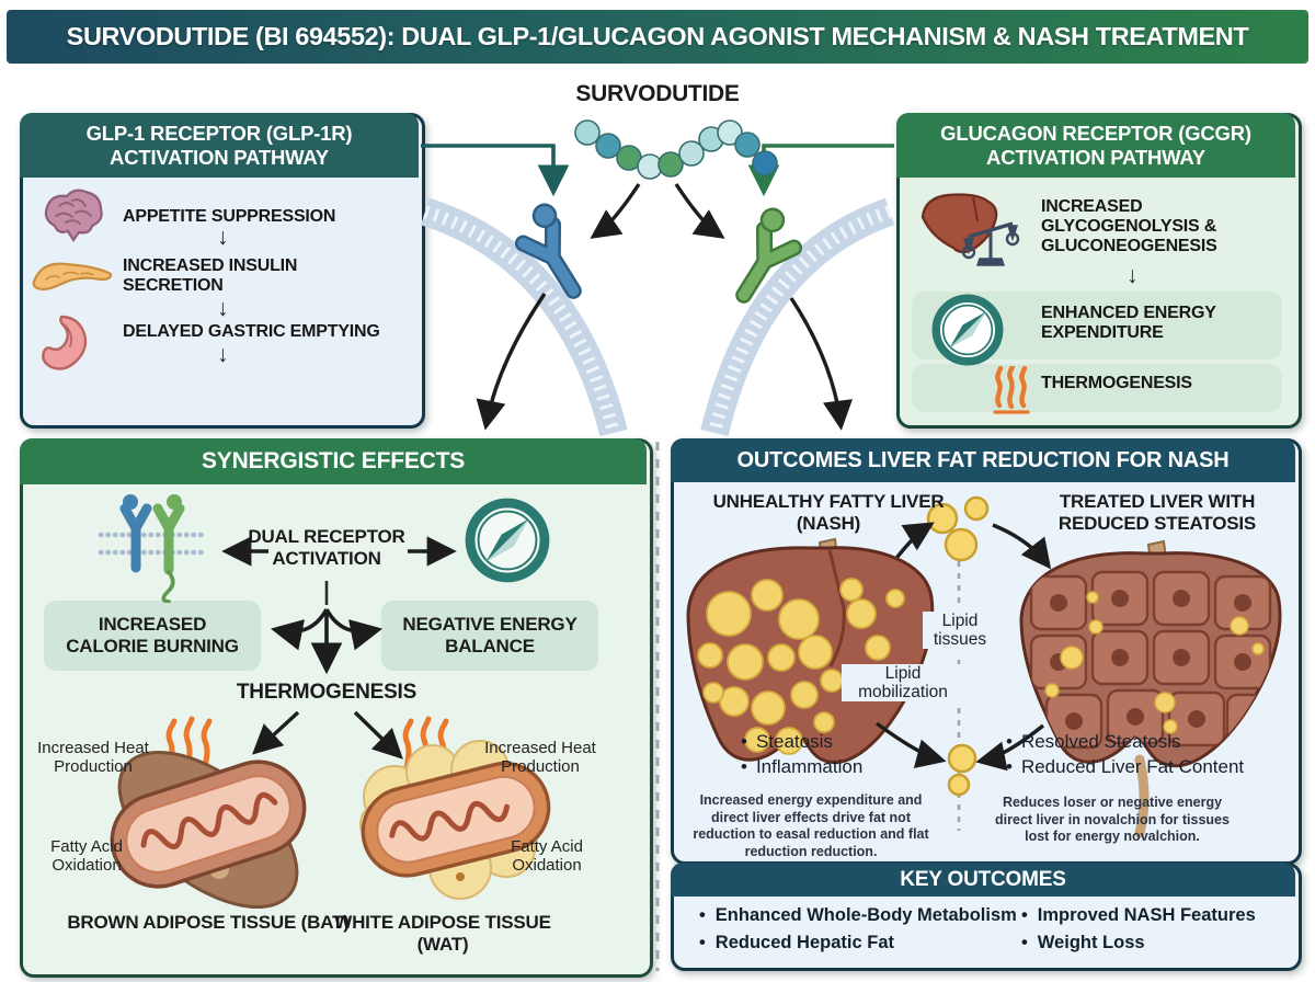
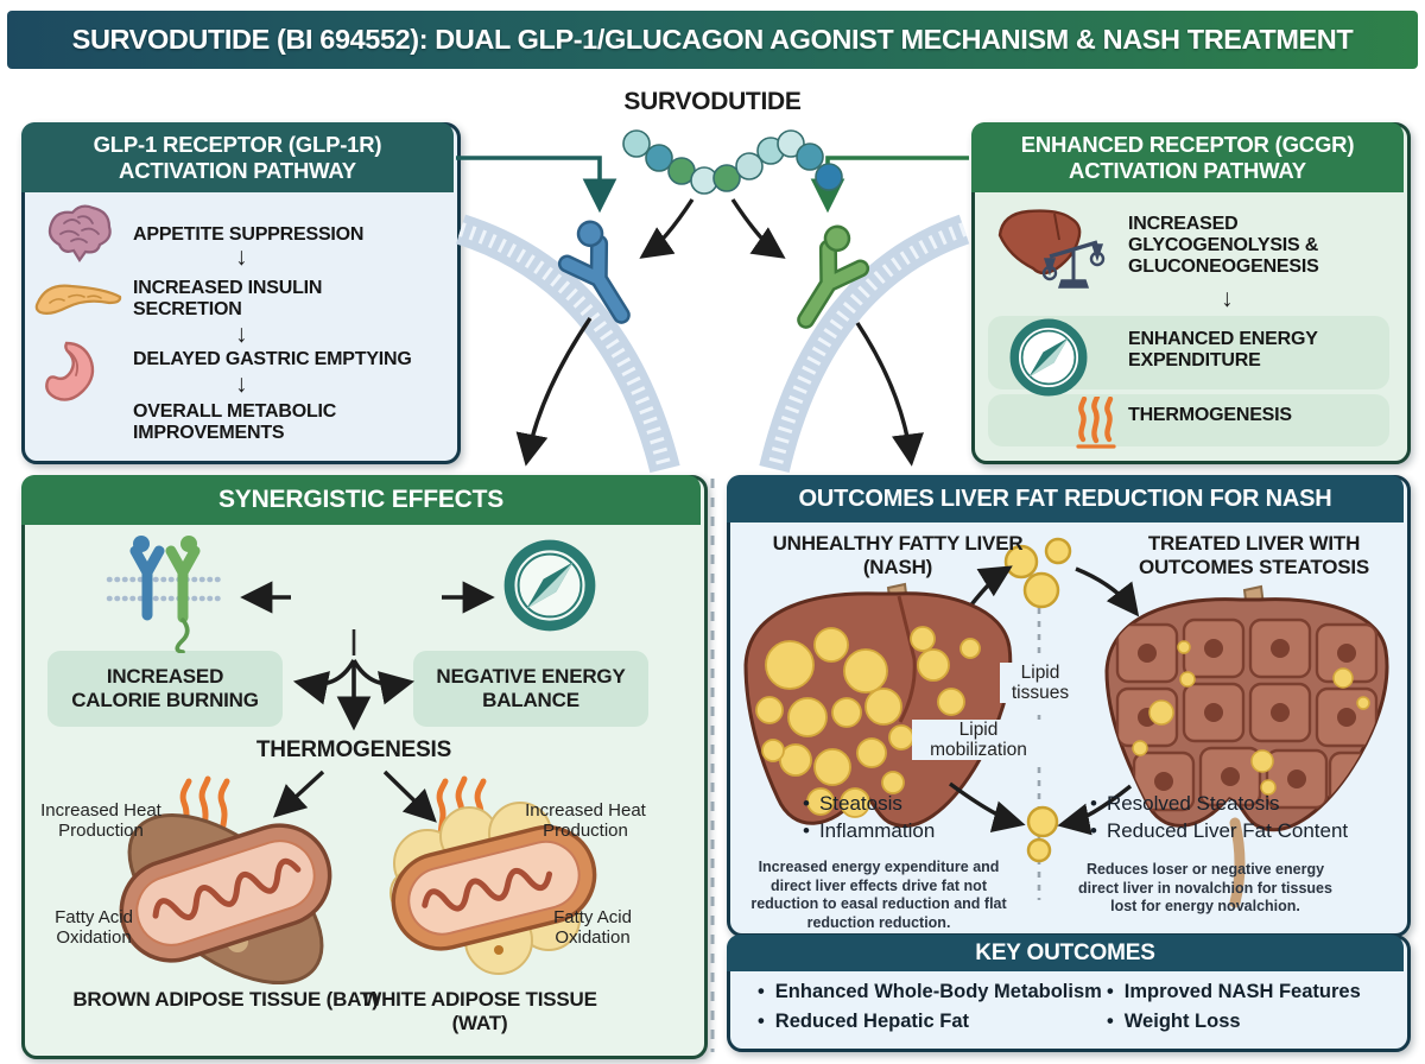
  SURVODUTIDE (BI 694552): DUAL GLP-1/GLUCAGON AGONIST MECHANISM & NASH TREATMENT
  SURVODUTIDE
  GLP-1 RECEPTOR (GLP-1R) ACTIVATION PATHWAY
  APPETITE SUPPRESSION
  ↓
  INCREASED INSULIN SECRETION
  ↓
  DELAYED GASTRIC EMPTYING
  ↓
+ OVERALL METABOLIC IMPROVEMENTS
- GLUCAGON RECEPTOR (GCGR) ACTIVATION PATHWAY
+ ENHANCED RECEPTOR (GCGR) ACTIVATION PATHWAY
  INCREASED GLYCOGENOLYSIS & GLUCONEOGENESIS
  ↓
  ENHANCED ENERGY EXPENDITURE
  THERMOGENESIS
  SYNERGISTIC EFFECTS
- DUAL RECEPTOR ACTIVATION
  INCREASED CALORIE BURNING
  NEGATIVE ENERGY BALANCE
  THERMOGENESIS
  Increased Heat Production
  Fatty Acid Oxidation
  BROWN ADIPOSE TISSUE (BAT)
  Increased Heat Production
  Fatty Acid Oxidation
  WHITE ADIPOSE TISSUE (WAT)
  OUTCOMES LIVER FAT REDUCTION FOR NASH
  UNHEALTHY FATTY LIVER (NASH)
- TREATED LIVER WITH REDUCED STEATOSIS
+ TREATED LIVER WITH OUTCOMES STEATOSIS
  Lipid tissues
  Lipid mobilization
  •
  Steatosis
  •
  Inflammation
  •
  Resolved Steatosis
  •
  Reduced Liver Fat Content
  Increased energy expenditure and direct liver effects drive fat not reduction to easal reduction and flat reduction reduction.
  Reduces loser or negative energy direct liver in novalchion for tissues lost for energy novalchion.
  KEY OUTCOMES
  •
  Enhanced Whole-Body Metabolism
  •
  Reduced Hepatic Fat
  •
  Improved NASH Features
  •
  Weight Loss
